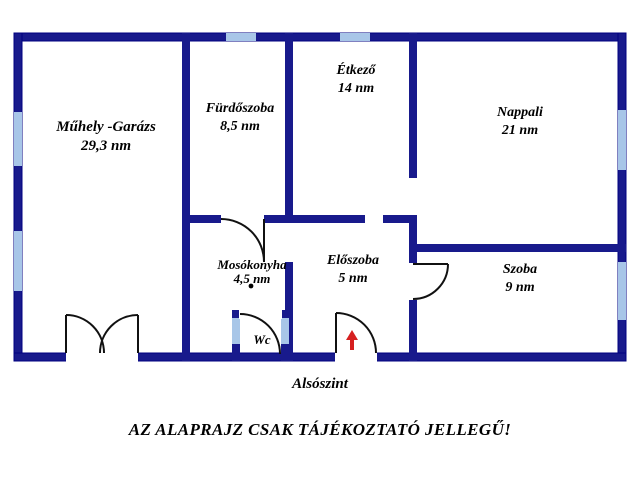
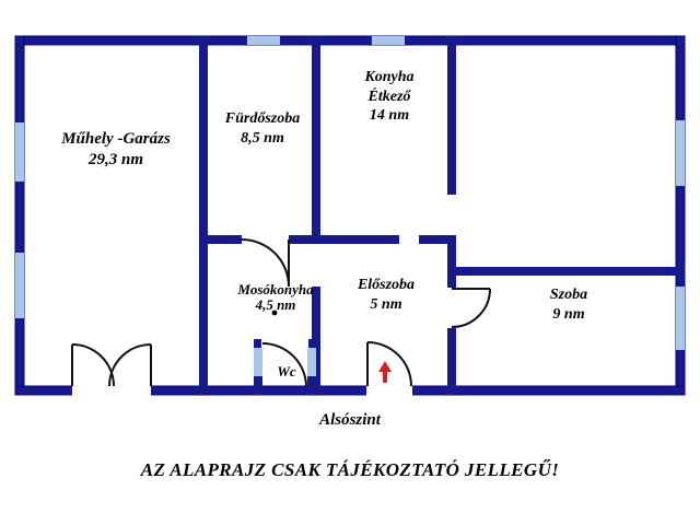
  Műhely -Garázs
  29,3 nm
  Fürdőszoba
  8,5 nm
+ Konyha
  Étkező
  14 nm
- Nappali
- 21 nm
  Mosókonyha
  4,5 nm
  Előszoba
  5 nm
  Szoba
  9 nm
  Wc
  Alsószint
  AZ ALAPRAJZ CSAK TÁJÉKOZTATÓ JELLEGŰ!
